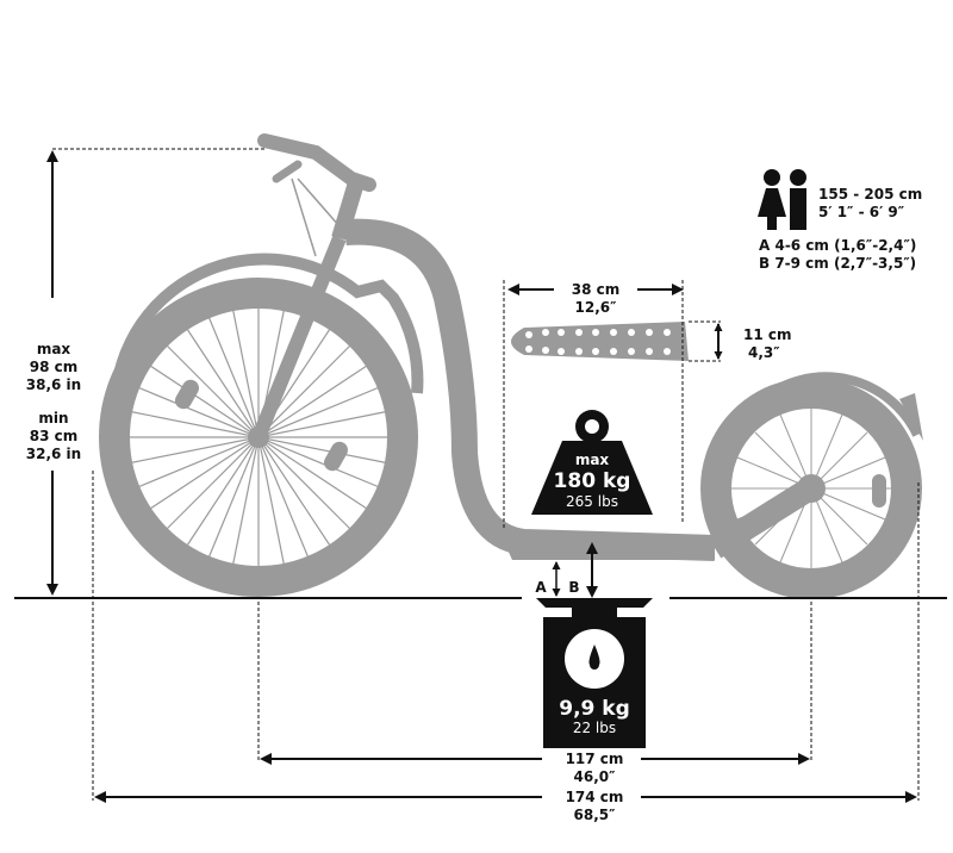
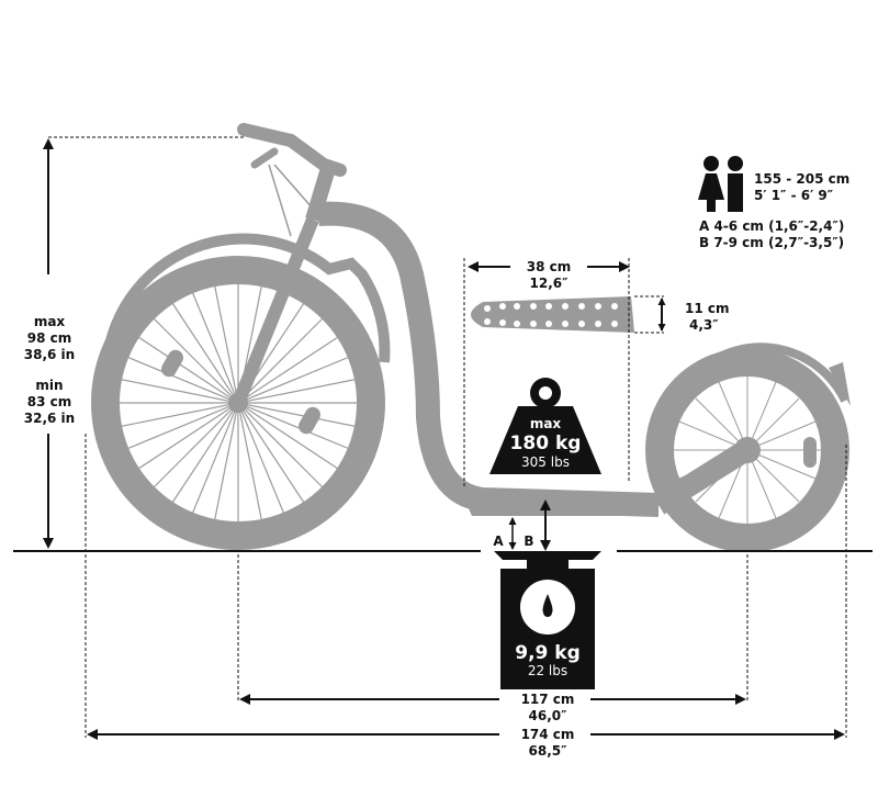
  max
  98 cm
  38,6 in
  min
  83 cm
  32,6 in
  155 - 205 cm
  5′ 1″ - 6′ 9″
  A 4-6 cm (1,6″-2,4″)
  B 7-9 cm (2,7″-3,5″)
  38 cm
  12,6″
  11 cm
  4,3″
  max
  180 kg
- 265 lbs
+ 305 lbs
  A
  B
  9,9 kg
  22 lbs
  117 cm
  46,0″
  174 cm
  68,5″
